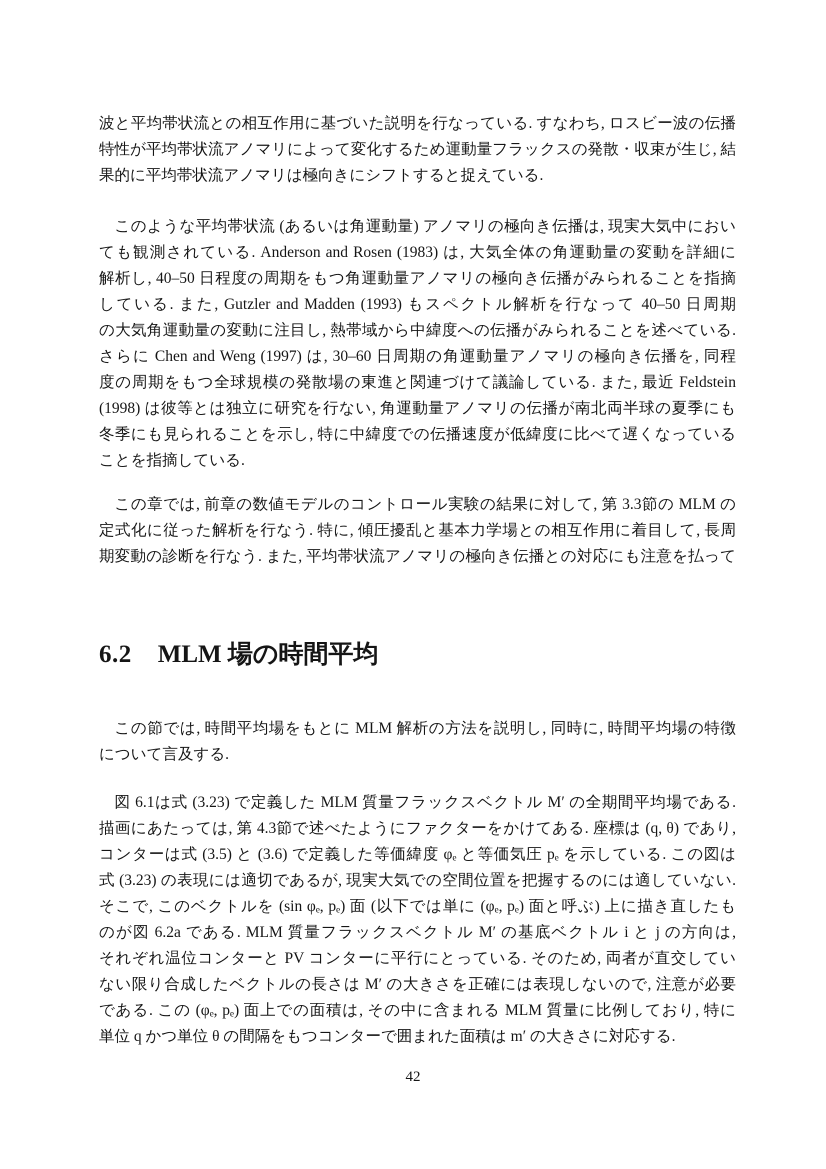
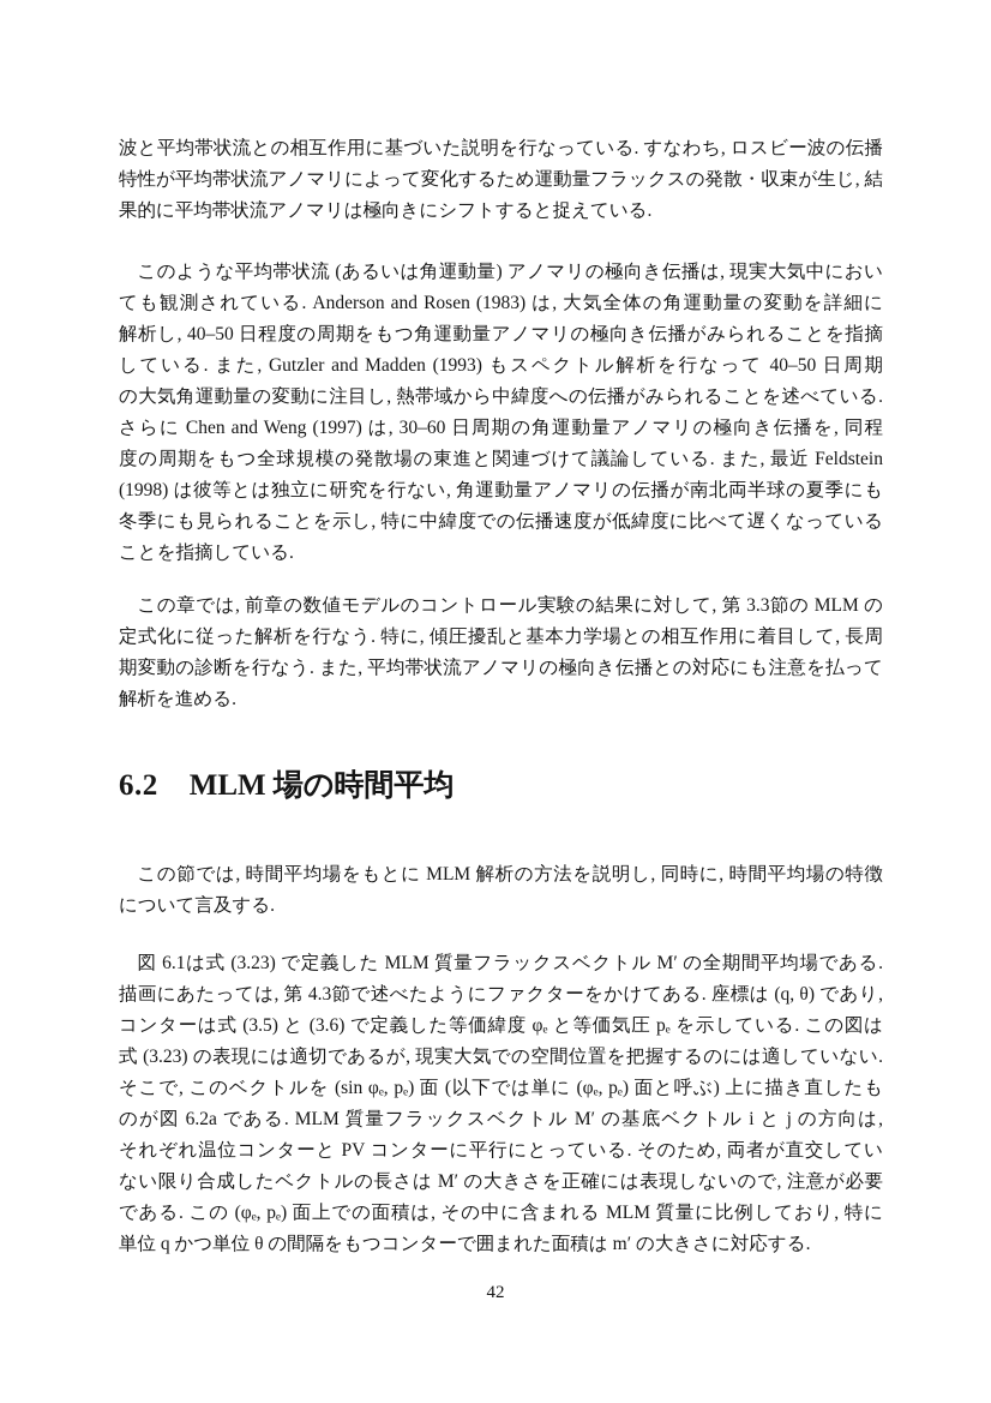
  波と平均帯状流との相互作用に基づいた説明を行なっている. すなわち, ロスビー波の伝播
  特性が平均帯状流アノマリによって変化するため運動量フラックスの発散・収束が生じ, 結
  果的に平均帯状流アノマリは極向きにシフトすると捉えている.
  このような平均帯状流 (あるいは角運動量) アノマリの極向き伝播は, 現実大気中におい
  ても観測されている. Anderson and Rosen (1983) は, 大気全体の角運動量の変動を詳細に
  解析し, 40–50 日程度の周期をもつ角運動量アノマリの極向き伝播がみられることを指摘
  している. また, Gutzler and Madden (1993) もスペクトル解析を行なって 40–50 日周期
  の大気角運動量の変動に注目し, 熱帯域から中緯度への伝播がみられることを述べている.
  さらに Chen and Weng (1997) は, 30–60 日周期の角運動量アノマリの極向き伝播を, 同程
  度の周期をもつ全球規模の発散場の東進と関連づけて議論している. また, 最近 Feldstein
  (1998) は彼等とは独立に研究を行ない, 角運動量アノマリの伝播が南北両半球の夏季にも
  冬季にも見られることを示し, 特に中緯度での伝播速度が低緯度に比べて遅くなっている
  ことを指摘している.
  この章では, 前章の数値モデルのコントロール実験の結果に対して, 第 3.3節の MLM の
  定式化に従った解析を行なう. 特に, 傾圧擾乱と基本力学場との相互作用に着目して, 長周
  期変動の診断を行なう. また, 平均帯状流アノマリの極向き伝播との対応にも注意を払って
+ 解析を進める.
  6.2 MLM 場の時間平均
  この節では, 時間平均場をもとに MLM 解析の方法を説明し, 同時に, 時間平均場の特徴
  について言及する.
  図 6.1は式 (3.23) で定義した MLM 質量フラックスベクトル M′ の全期間平均場である.
  描画にあたっては, 第 4.3節で述べたようにファクターをかけてある. 座標は (q, θ) であり,
  コンターは式 (3.5) と (3.6) で定義した等価緯度 φₑ と等価気圧 pₑ を示している. この図は
  式 (3.23) の表現には適切であるが, 現実大気での空間位置を把握するのには適していない.
  そこで, このベクトルを (sin φₑ, pₑ) 面 (以下では単に (φₑ, pₑ) 面と呼ぶ) 上に描き直したも
  のが図 6.2a である. MLM 質量フラックスベクトル M′ の基底ベクトル i と j の方向は,
  それぞれ温位コンターと PV コンターに平行にとっている. そのため, 両者が直交してい
  ない限り合成したベクトルの長さは M′ の大きさを正確には表現しないので, 注意が必要
  である. この (φₑ, pₑ) 面上での面積は, その中に含まれる MLM 質量に比例しており, 特に
  単位 q かつ単位 θ の間隔をもつコンターで囲まれた面積は m′ の大きさに対応する.
  42
